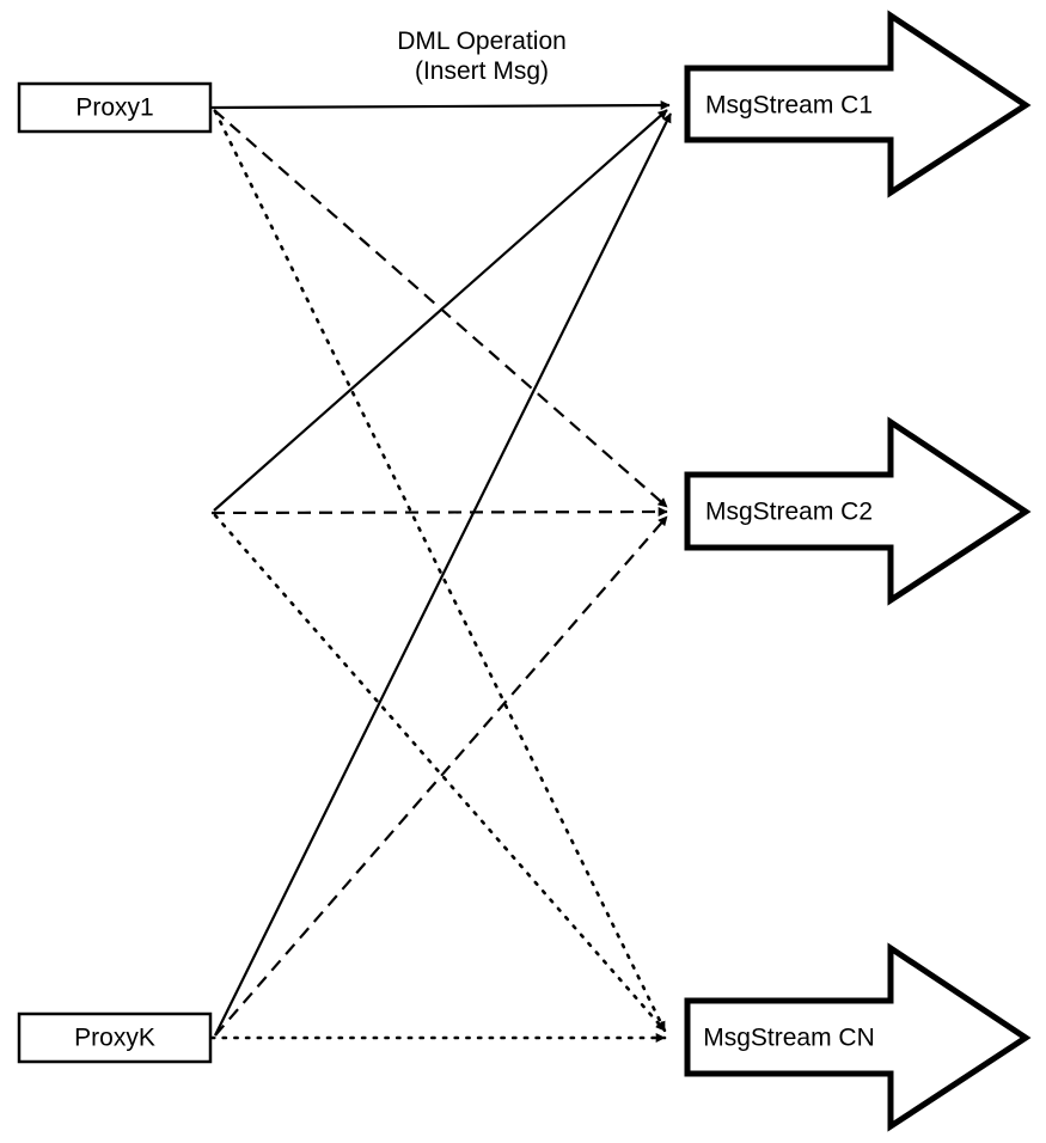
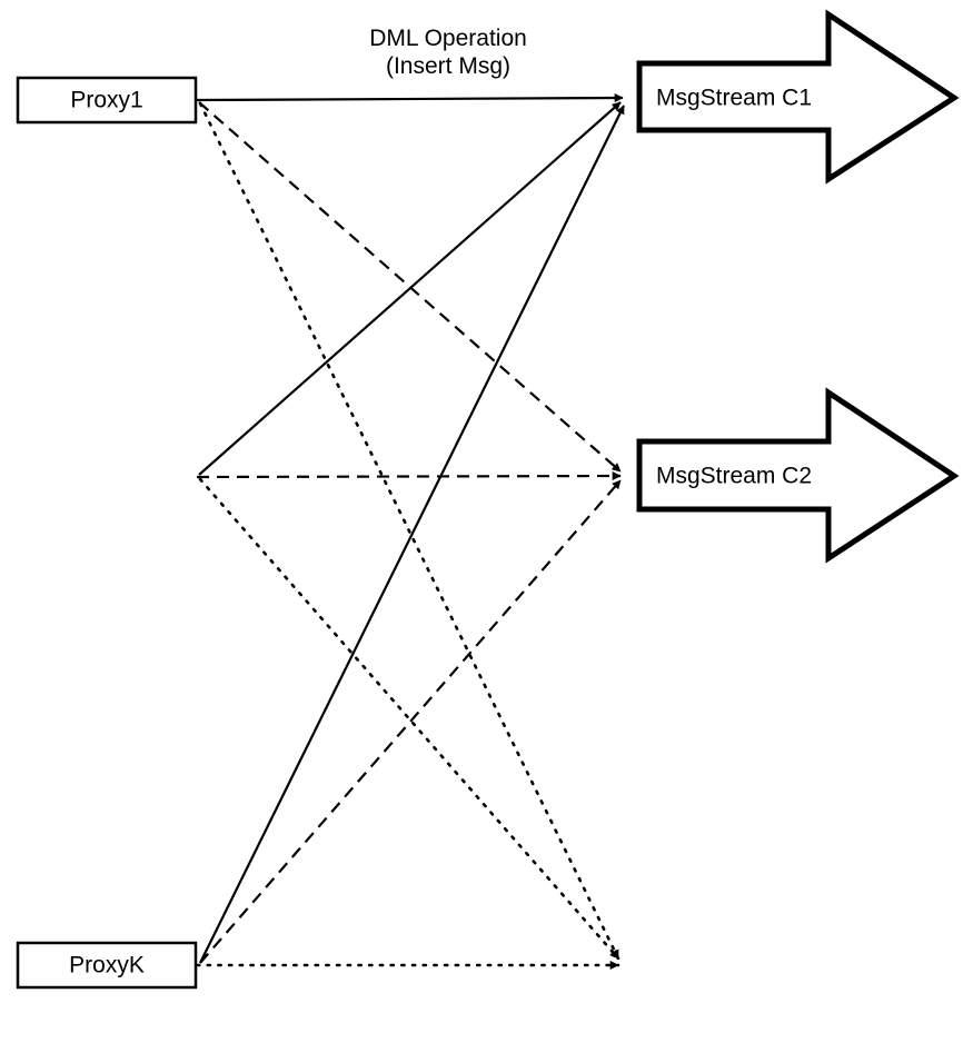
  DML Operation
  (Insert Msg)
  Proxy1
  ProxyK
  MsgStream C1
  MsgStream C2
- MsgStream CN
